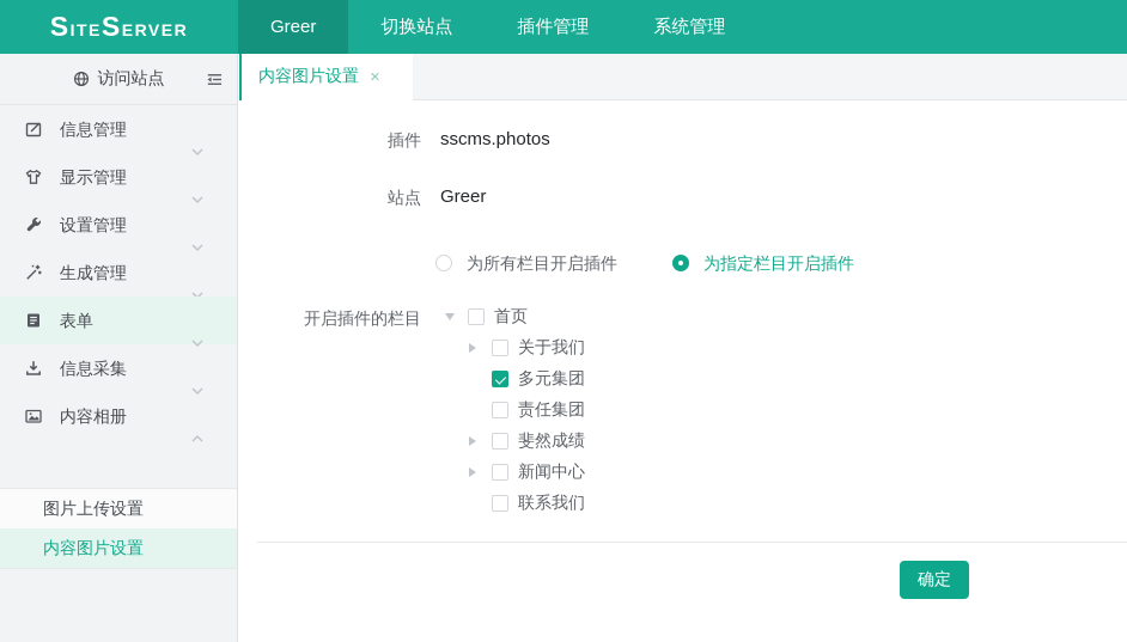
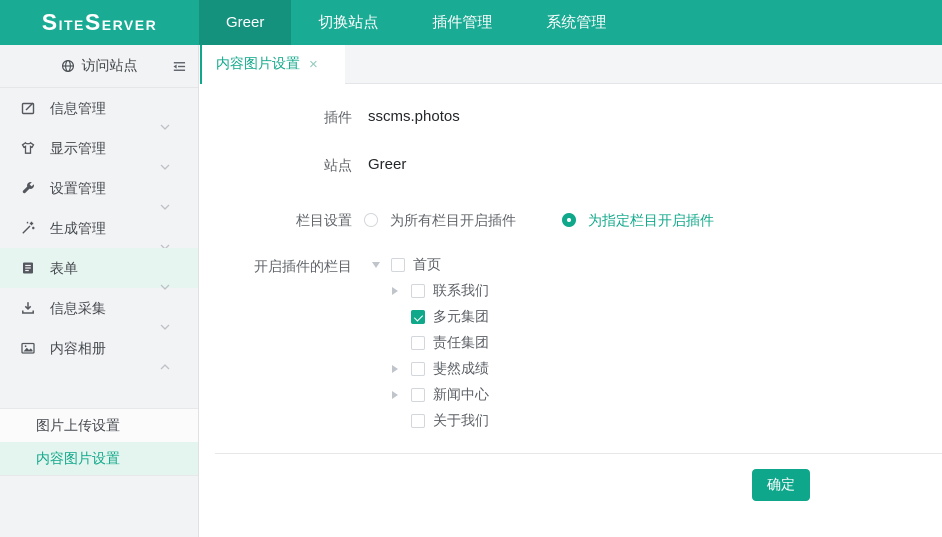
  S
  ITE
  S
  ERVER
  Greer
  切换站点
  插件管理
  系统管理
  访问站点
  信息管理
  显示管理
  设置管理
  生成管理
  表单
  信息采集
  内容相册
  图片上传设置
  内容图片设置
  内容图片设置
  ×
  插件
  sscms.photos
  站点
  Greer
+ 栏目设置
  为所有栏目开启插件
  为指定栏目开启插件
  开启插件的栏目
  首页
- 关于我们
+ 联系我们
  多元集团
  责任集团
  斐然成绩
  新闻中心
- 联系我们
+ 关于我们
  确定
